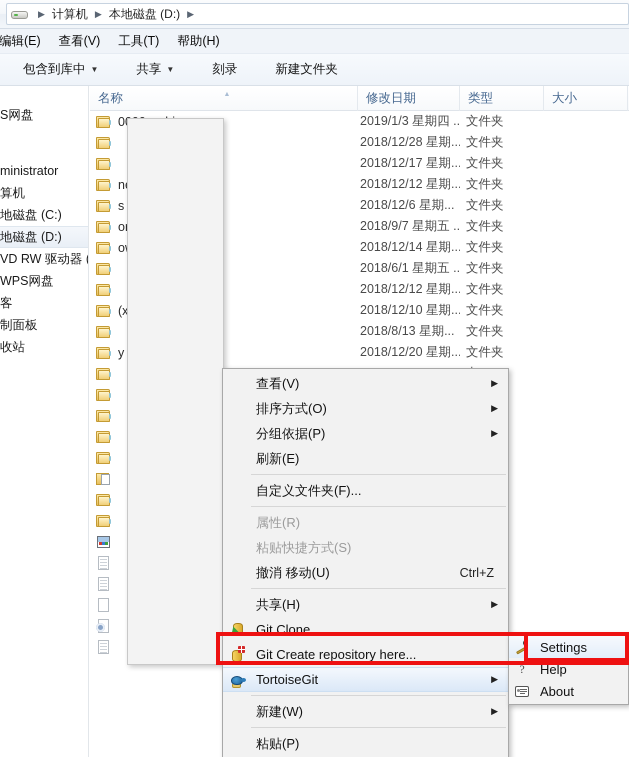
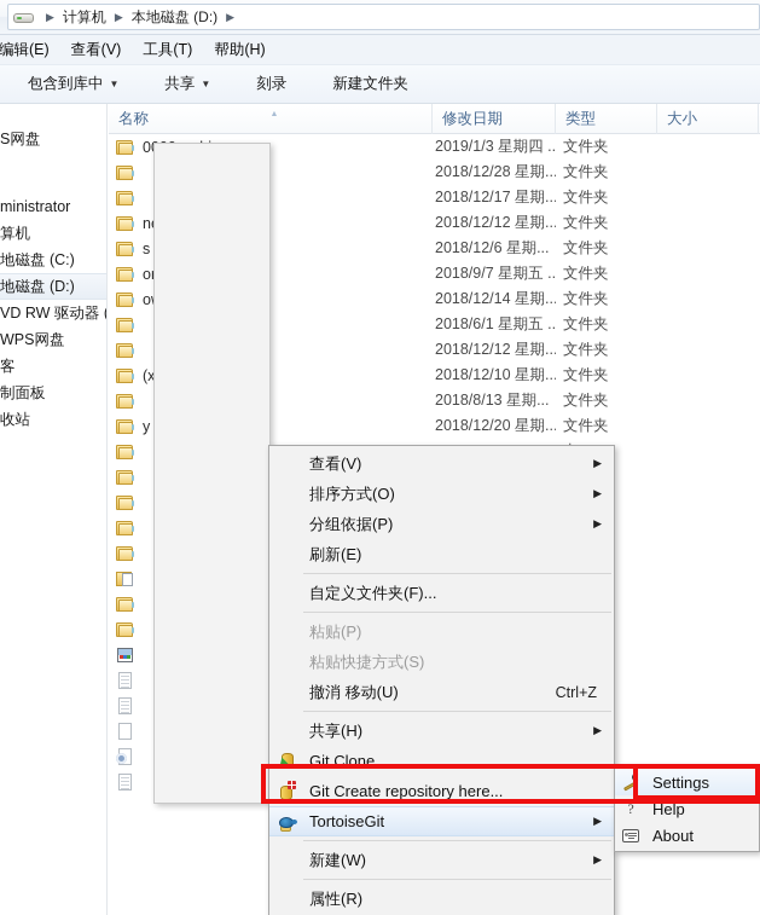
  ▶
  计算机
  ▶
  本地磁盘 (D:)
  ▶
  编辑(E)
  查看(V)
  工具(T)
  帮助(H)
  包含到库中
  ▼
  共享
  ▼
  刻录
  新建文件夹
  S网盘
  ministrator
  算机
  地磁盘 (C:)
  地磁盘 (D:)
  VD RW 驱动器 (
  WPS网盘
  客
  制面板
  收站
  名称
  修改日期
  类型
  大小
  2019/1/3 星期四 ..
  文件夹
  2018/12/28 星期...
  文件夹
  2018/12/17 星期...
  文件夹
  2018/12/12 星期...
  文件夹
  s
  2018/12/6 星期...
  文件夹
  2018/9/7 星期五 ..
  文件夹
  2018/12/14 星期...
  文件夹
  2018/6/1 星期五 ..
  文件夹
  2018/12/12 星期...
  文件夹
  2018/12/10 星期...
  文件夹
  2018/8/13 星期...
  文件夹
  y
  2018/12/20 星期...
  文件夹
  查看(V)
  ▶
  排序方式(O)
  ▶
  分组依据(P)
  ▶
  刷新(E)
  自定义文件夹(F)...
- 属性(R)
+ 粘贴(P)
  粘贴快捷方式(S)
  撤消 移动(U)
  Ctrl+Z
  共享(H)
  ▶
  Git Clone...
  Git Create repository here...
  TortoiseGit
  ▶
  新建(W)
  ▶
- 粘贴(P)
+ 属性(R)
  Settings
  ?
  Help
  About
